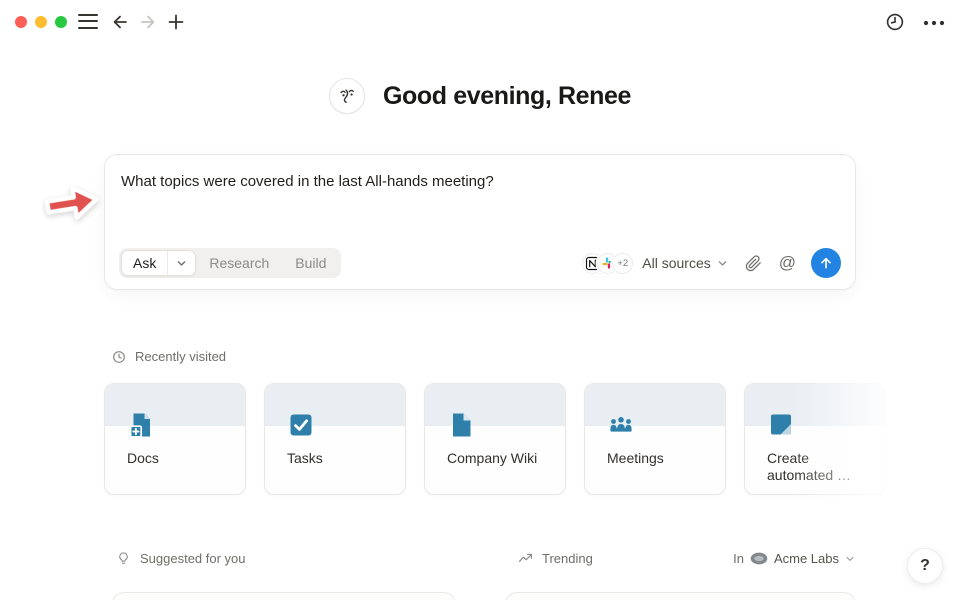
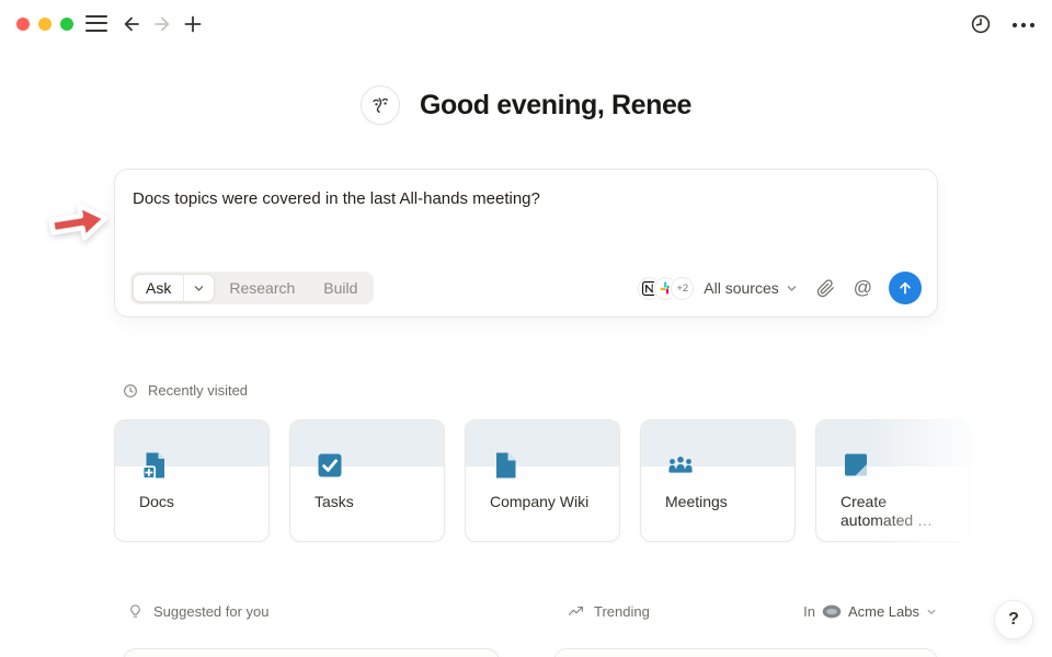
  Good evening, Renee
- What topics were covered in the last All-hands meeting?
+ Docs topics were covered in the last All-hands meeting?
  Ask
  Research
  Build
  +2
  All sources
  @
  Recently visited
  Docs
  Tasks
  Company Wiki
  Meetings
  Suggested for you
  Trending
  In
  Acme Labs
  ?
